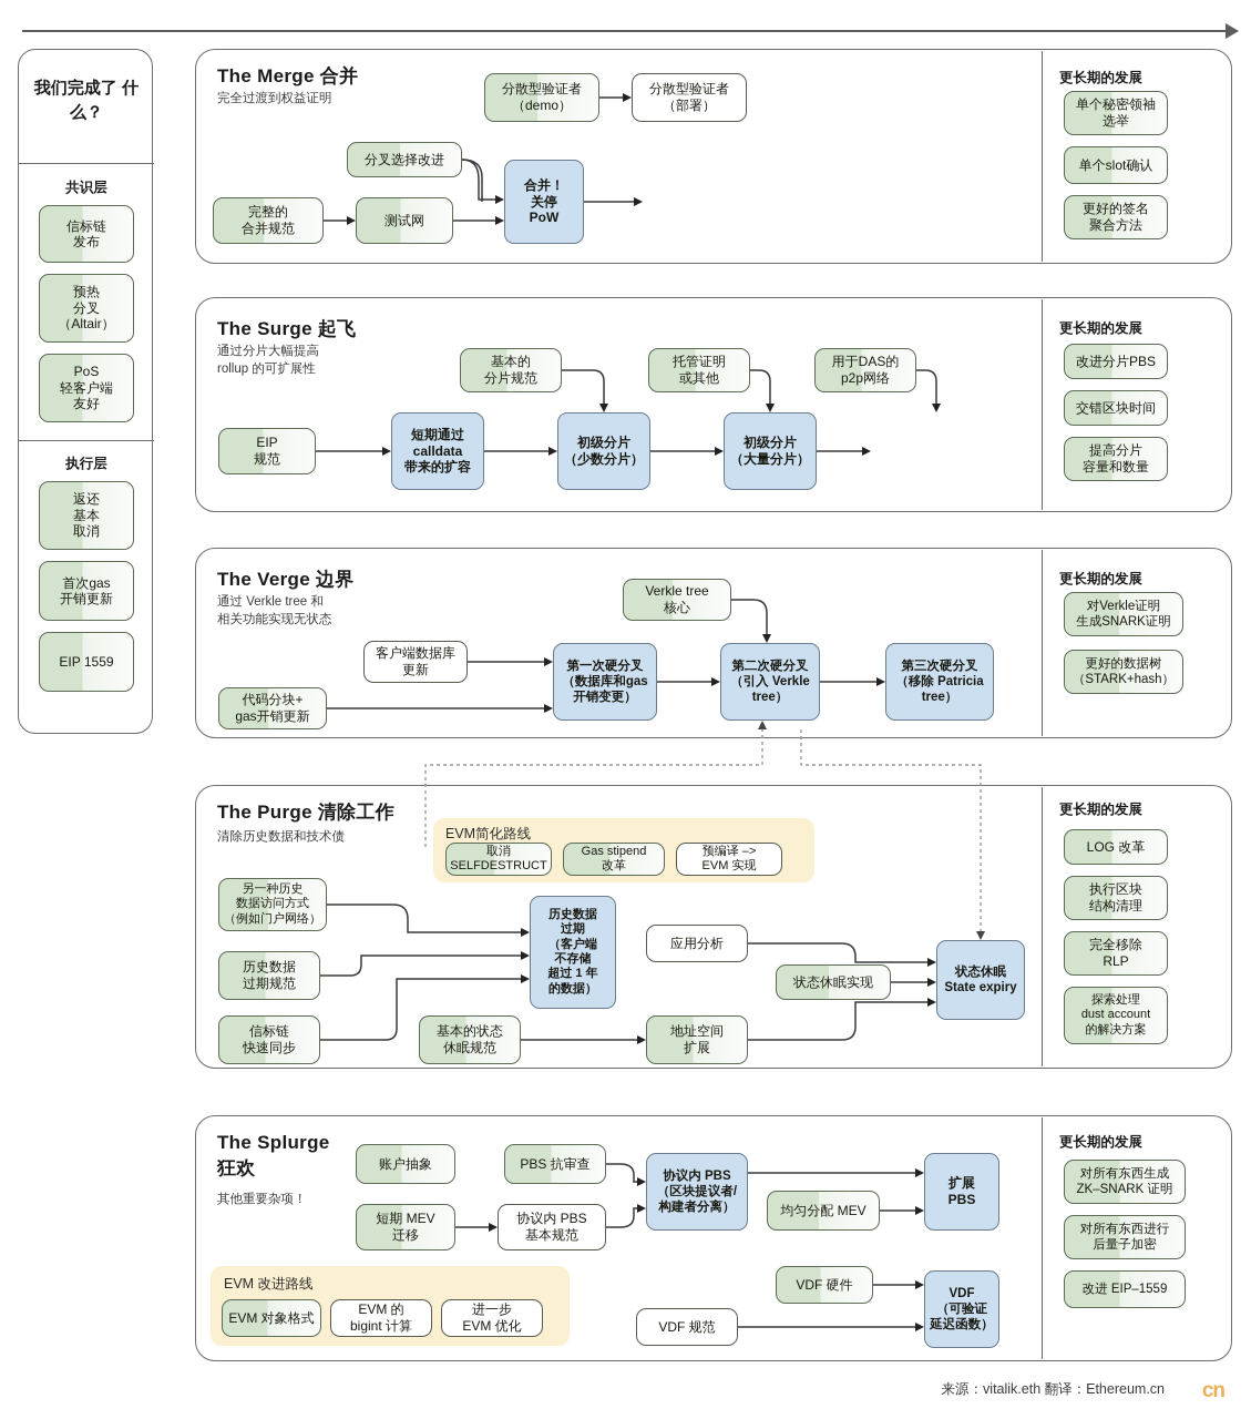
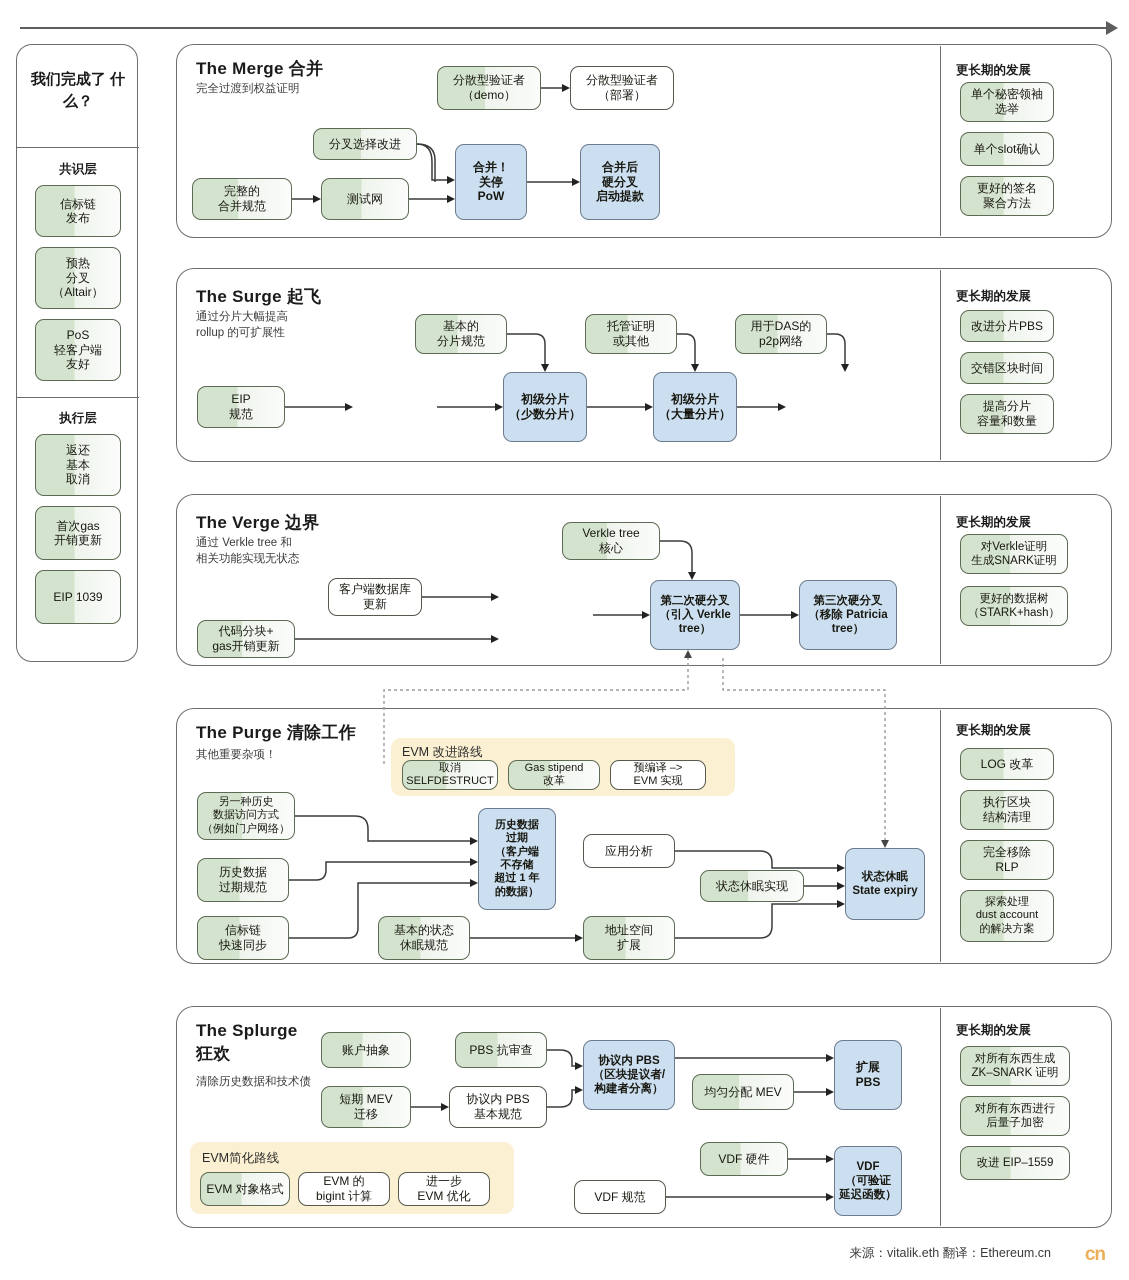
  我们完成了 什么？
  共识层
  信标链
  发布
  预热
  分叉
  （Altair）
  PoS
  轻客户端
  友好
  执行层
  返还
  基本
  取消
  首次gas
  开销更新
- EIP 1559
+ EIP 1039
  The Merge 合并
  完全过渡到权益证明
  更长期的发展
  分散型验证者
  （demo）
  分散型验证者
  （部署）
  分叉选择改进
  完整的
  合并规范
  测试网
  合并！
  关停
  PoW
+ 合并后
+ 硬分叉
+ 启动提款
  单个秘密领袖
  选举
  单个slot确认
  更好的签名
  聚合方法
  The Surge 起飞
  通过分片大幅提高
  rollup 的可扩展性
  更长期的发展
  基本的
  分片规范
  托管证明
  或其他
  用于DAS的
  p2p网络
  EIP
  规范
- 短期通过
- calldata
- 带来的扩容
  初级分片
  （少数分片）
  初级分片
  （大量分片）
  改进分片PBS
  交错区块时间
  提高分片
  容量和数量
  The Verge 边界
  通过 Verkle tree 和
  相关功能实现无状态
  更长期的发展
  Verkle tree
  核心
  客户端数据库
  更新
  代码分块+
  gas开销更新
- 第一次硬分叉
- （数据库和gas
- 开销变更）
  第二次硬分叉
  （引入 Verkle
  tree）
  第三次硬分叉
  （移除 Patricia
  tree）
  对Verkle证明
  生成SNARK证明
  更好的数据树
  （STARK+hash）
  The Purge 清除工作
- 清除历史数据和技术债
+ 其他重要杂项！
  更长期的发展
- EVM简化路线
+ EVM 改进路线
  取消
  SELFDESTRUCT
  Gas stipend
  改革
  预编译 –>
  EVM 实现
  另一种历史
  数据访问方式
  （例如门户网络）
  历史数据
  过期规范
  信标链
  快速同步
  基本的状态
  休眠规范
  应用分析
  状态休眠实现
  地址空间
  扩展
  历史数据
  过期
  （客户端
  不存储
  超过 1 年
  的数据）
  状态休眠
  State expiry
  LOG 改革
  执行区块
  结构清理
  完全移除
  RLP
  探索处理
  dust account
  的解决方案
  The Splurge
  狂欢
- 其他重要杂项！
+ 清除历史数据和技术债
  更长期的发展
  账户抽象
  PBS 抗审查
  短期 MEV
  迁移
  协议内 PBS
  基本规范
  协议内 PBS
  （区块提议者/
  构建者分离）
  均匀分配 MEV
  扩展
  PBS
- EVM 改进路线
+ EVM简化路线
  EVM 对象格式
  EVM 的
  bigint 计算
  进一步
  EVM 优化
  VDF 硬件
  VDF 规范
  VDF
  （可验证
  延迟函数）
  对所有东西生成
  ZK–SNARK 证明
  对所有东西进行
  后量子加密
  改进 EIP–1559
  来源：vitalik.eth 翻译：Ethereum.cn
  cn
